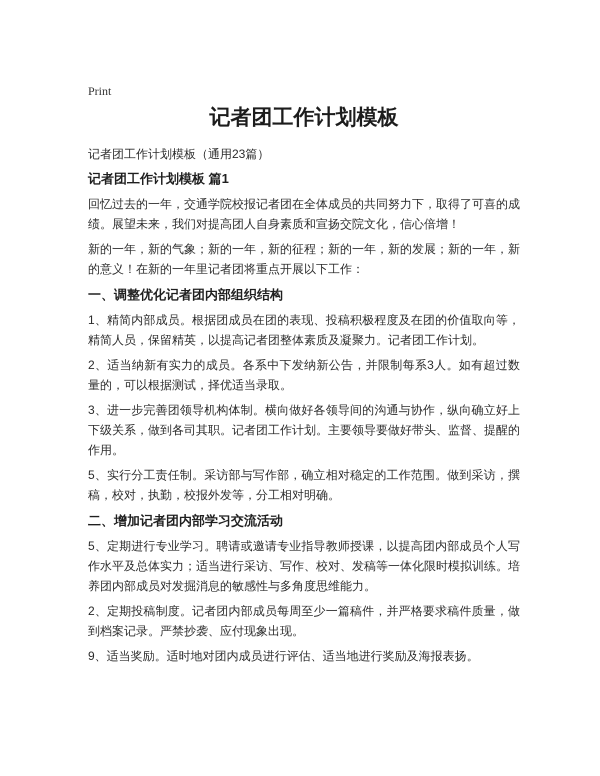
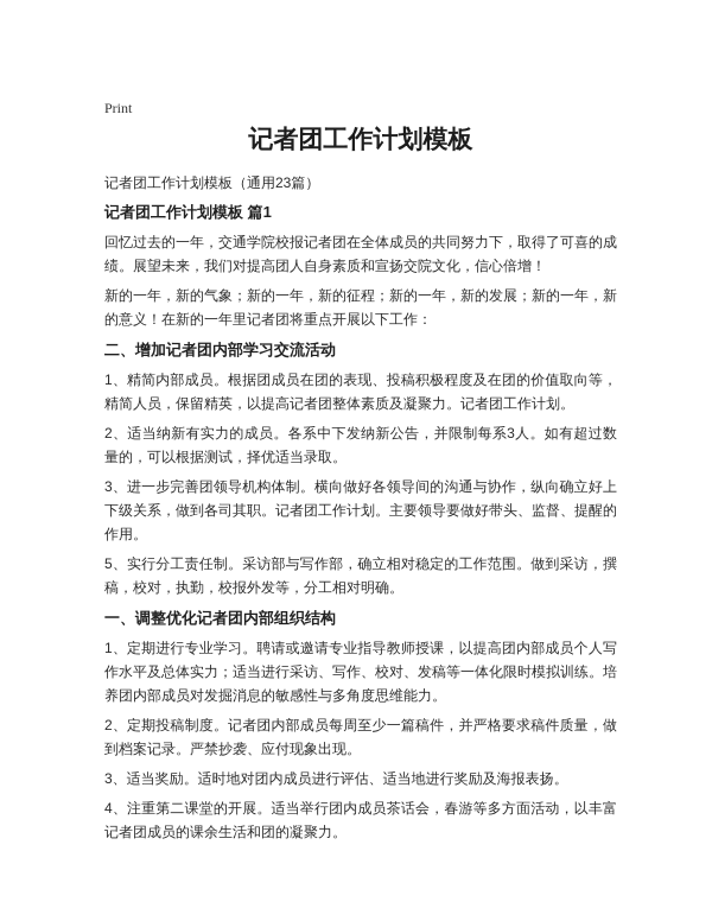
  Print
  记者团工作计划模板
  记者团工作计划模板（通用23篇）
  记者团工作计划模板 篇1
  回忆过去的一年，交通学院校报记者团在全体成员的共同努力下，取得了可喜的成绩。展望未来，我们对提高团人自身素质和宣扬交院文化，信心倍增！
  新的一年，新的气象；新的一年，新的征程；新的一年，新的发展；新的一年，新的意义！在新的一年里记者团将重点开展以下工作：
- 一、调整优化记者团内部组织结构
+ 二、增加记者团内部学习交流活动
  1、精简内部成员。根据团成员在团的表现、投稿积极程度及在团的价值取向等，精简人员，保留精英，以提高记者团整体素质及凝聚力。记者团工作计划。
  2、适当纳新有实力的成员。各系中下发纳新公告，并限制每系3人。如有超过数量的，可以根据测试，择优适当录取。
  3、进一步完善团领导机构体制。横向做好各领导间的沟通与协作，纵向确立好上下级关系，做到各司其职。记者团工作计划。主要领导要做好带头、监督、提醒的作用。
  5、实行分工责任制。采访部与写作部，确立相对稳定的工作范围。做到采访，撰稿，校对，执勤，校报外发等，分工相对明确。
- 二、增加记者团内部学习交流活动
+ 一、调整优化记者团内部组织结构
- 5、定期进行专业学习。聘请或邀请专业指导教师授课，以提高团内部成员个人写作水平及总体实力；适当进行采访、写作、校对、发稿等一体化限时模拟训练。培养团内部成员对发掘消息的敏感性与多角度思维能力。
+ 1、定期进行专业学习。聘请或邀请专业指导教师授课，以提高团内部成员个人写作水平及总体实力；适当进行采访、写作、校对、发稿等一体化限时模拟训练。培养团内部成员对发掘消息的敏感性与多角度思维能力。
  2、定期投稿制度。记者团内部成员每周至少一篇稿件，并严格要求稿件质量，做到档案记录。严禁抄袭、应付现象出现。
- 9、适当奖励。适时地对团内成员进行评估、适当地进行奖励及海报表扬。
+ 3、适当奖励。适时地对团内成员进行评估、适当地进行奖励及海报表扬。
+ 4、注重第二课堂的开展。适当举行团内成员茶话会，春游等多方面活动，以丰富记者团成员的课余生活和团的凝聚力。
